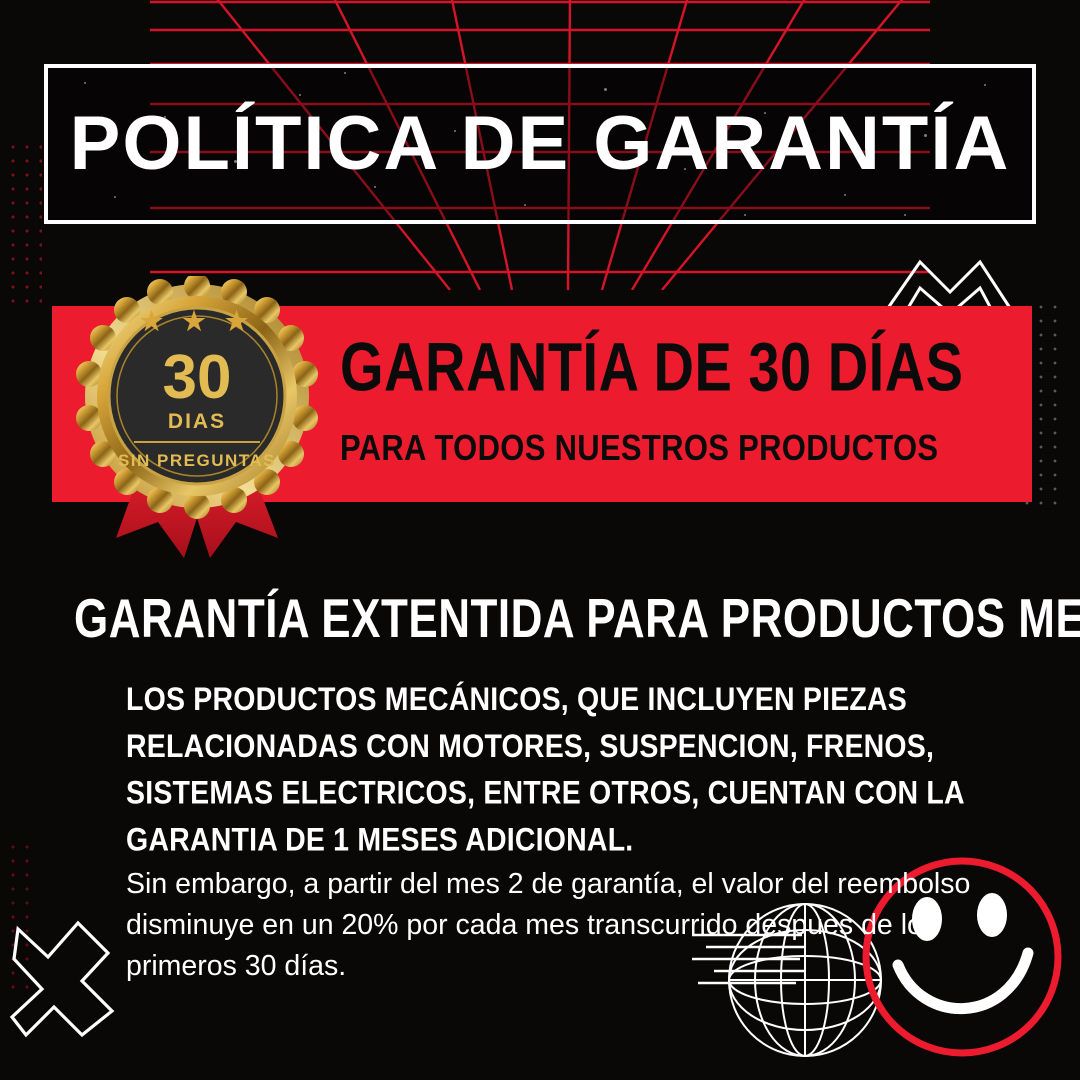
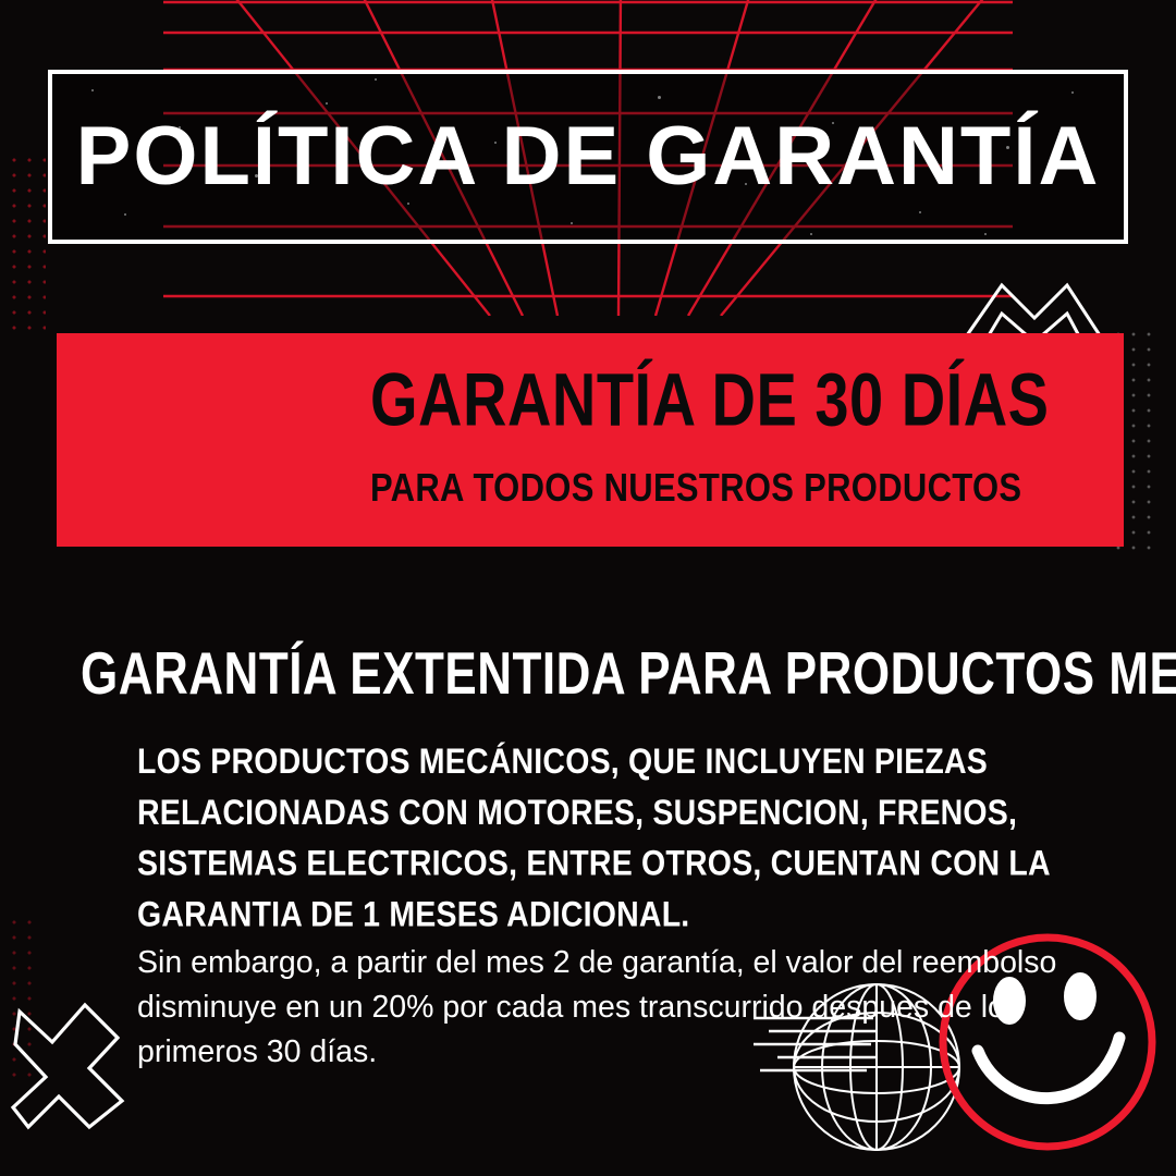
  POLÍTICA DE GARANTÍA
  GARANTÍA DE 30 DÍAS
  PARA TODOS NUESTROS PRODUCTOS
- ★ ★ ★
- 30
- DIAS
- SIN PREGUNTAS
  GARANTÍA EXTENTIDA PARA PRODUCTOS ME
  LOS PRODUCTOS MECÁNICOS, QUE INCLUYEN PIEZAS RELACIONADAS CON MOTORES, SUSPENCION, FRENOS, SISTEMAS ELECTRICOS, ENTRE OTROS, CUENTAN CON LA GARANTIA DE 1 MESES ADICIONAL. Sin embargo, a partir del mes 2 de garantía, el valor del reembolso disminuye en un 20% por cada mes transcurrido despues de los primeros 30 días.
